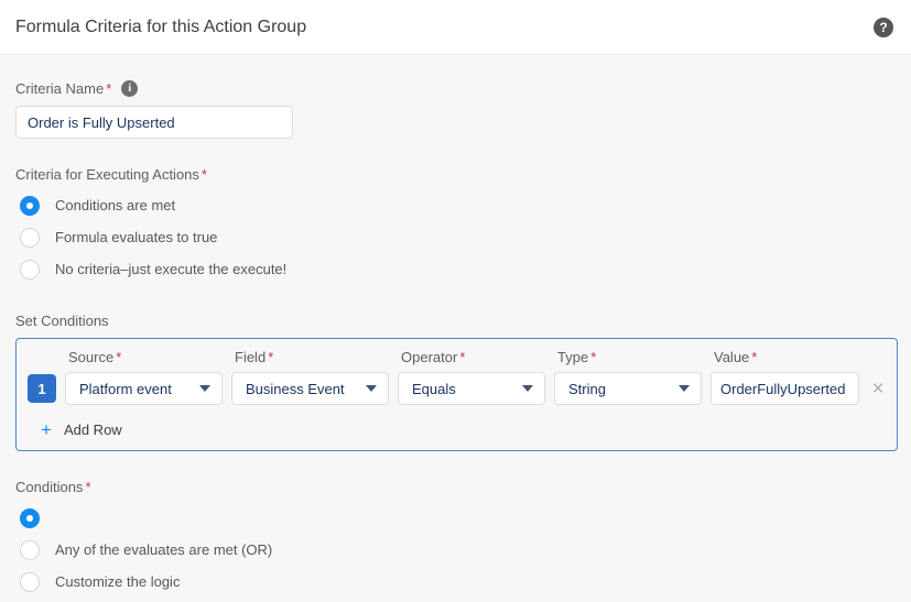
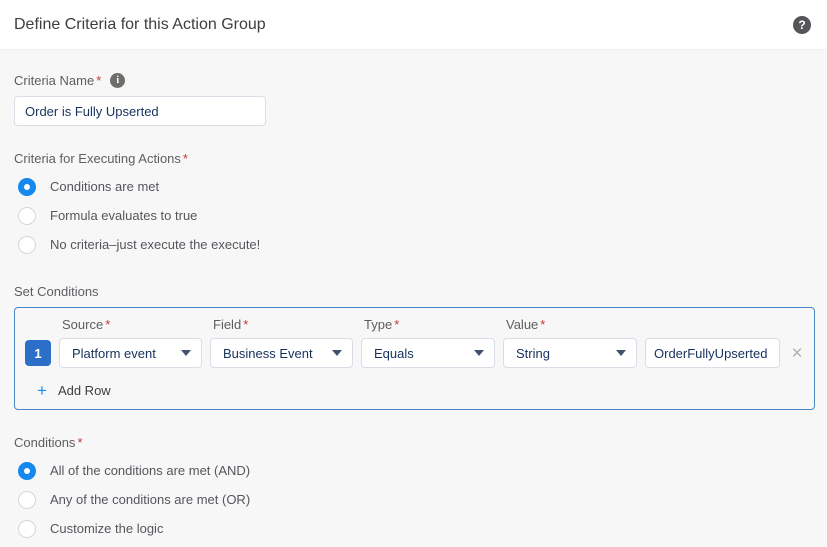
- Formula Criteria for this Action Group
+ Define Criteria for this Action Group
  ?
  Criteria Name
  *
  i
  Order is Fully Upserted
  Criteria for Executing Actions
  *
  Conditions are met
  Formula evaluates to true
  No criteria–just execute the execute!
  Set Conditions
  Source *
  Field *
- Operator *
  Type *
  Value *
  1
  Platform event
  Business Event
  Equals
  String
  OrderFullyUpserted
  ×
  +
  Add Row
  Conditions
  *
+ All of the conditions are met (AND)
- Any of the evaluates are met (OR)
+ Any of the conditions are met (OR)
  Customize the logic
